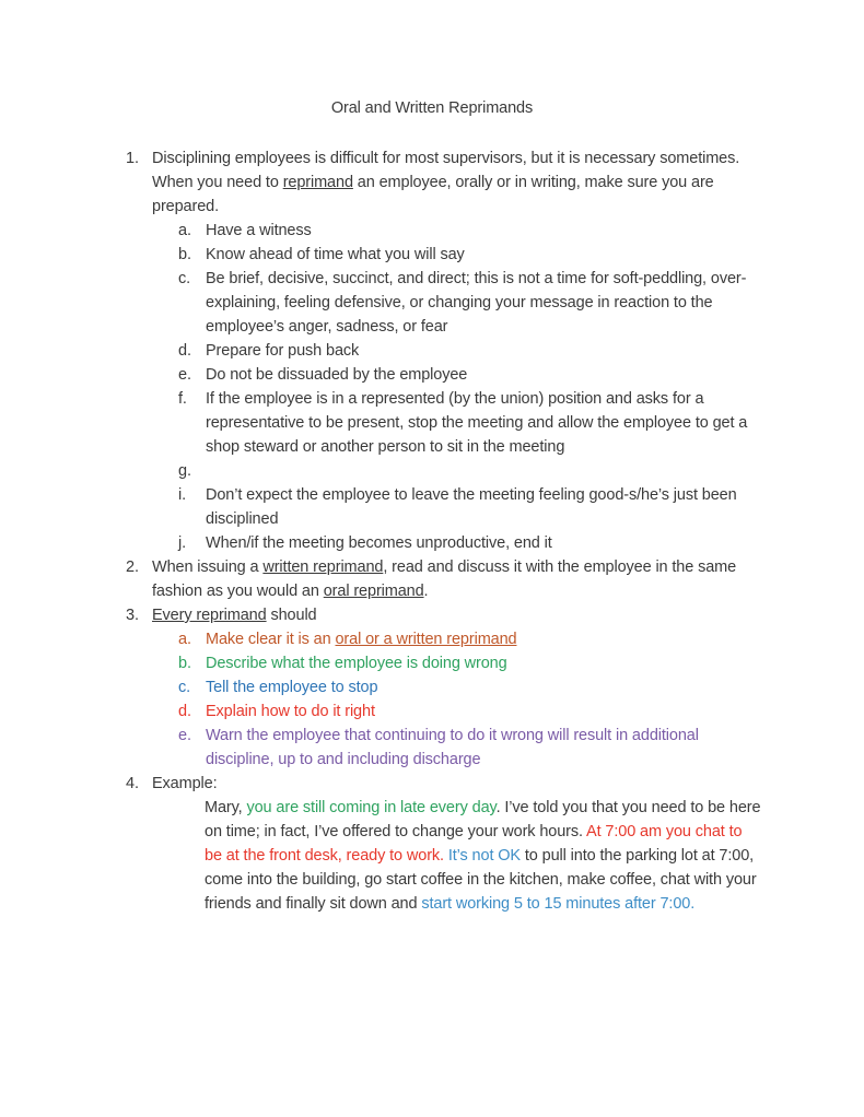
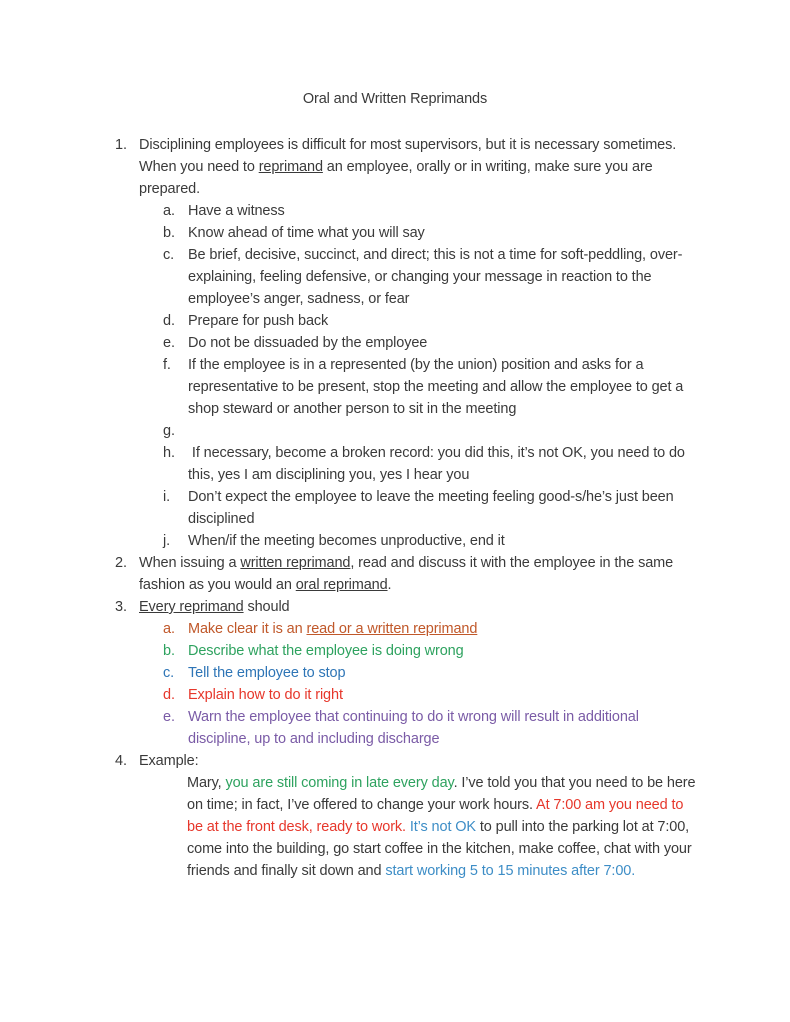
  Oral and Written Reprimands
  1.
  Disciplining employees is difficult for most supervisors, but it is necessary sometimes. When you need to reprimand an employee, orally or in writing, make sure you are prepared.
  a.
  Have a witness
  b.
  Know ahead of time what you will say
  c.
  Be brief, decisive, succinct, and direct; this is not a time for soft-peddling, over-explaining, feeling defensive, or changing your message in reaction to the employee’s anger, sadness, or fear
  d.
  Prepare for push back
  e.
  Do not be dissuaded by the employee
  f.
  If the employee is in a represented (by the union) position and asks for a representative to be present, stop the meeting and allow the employee to get a shop steward or another person to sit in the meeting
  g.
+ h.
+ If necessary, become a broken record: you did this, it’s not OK, you need to do this, yes I am disciplining you, yes I hear you
  i.
  Don’t expect the employee to leave the meeting feeling good-s/he’s just been disciplined
  j.
  When/if the meeting becomes unproductive, end it
  2.
  When issuing a written reprimand, read and discuss it with the employee in the same fashion as you would an oral reprimand.
  3.
  Every reprimand should
  a.
- Make clear it is an oral or a written reprimand
+ Make clear it is an read or a written reprimand
  b.
  Describe what the employee is doing wrong
  c.
  Tell the employee to stop
  d.
  Explain how to do it right
  e.
  Warn the employee that continuing to do it wrong will result in additional discipline, up to and including discharge
  4.
  Example:
- Mary, you are still coming in late every day. I’ve told you that you need to be here on time; in fact, I’ve offered to change your work hours. At 7:00 am you chat to be at the front desk, ready to work. It’s not OK to pull into the parking lot at 7:00, come into the building, go start coffee in the kitchen, make coffee, chat with your friends and finally sit down and start working 5 to 15 minutes after 7:00.
+ Mary, you are still coming in late every day. I’ve told you that you need to be here on time; in fact, I’ve offered to change your work hours. At 7:00 am you need to be at the front desk, ready to work. It’s not OK to pull into the parking lot at 7:00, come into the building, go start coffee in the kitchen, make coffee, chat with your friends and finally sit down and start working 5 to 15 minutes after 7:00.
